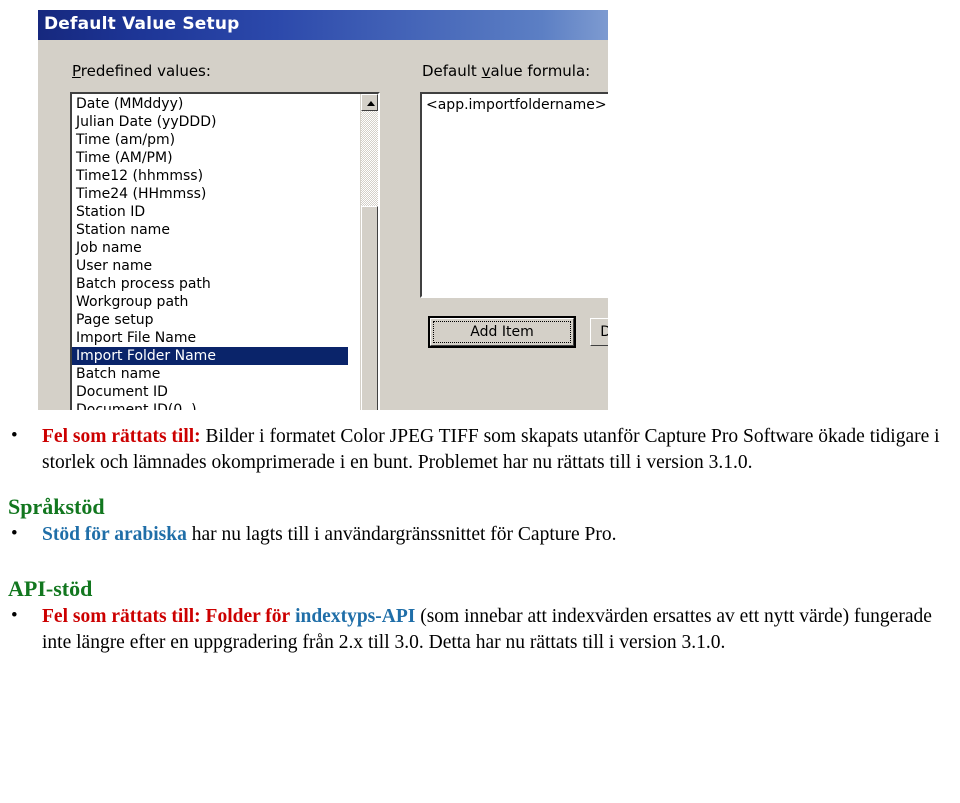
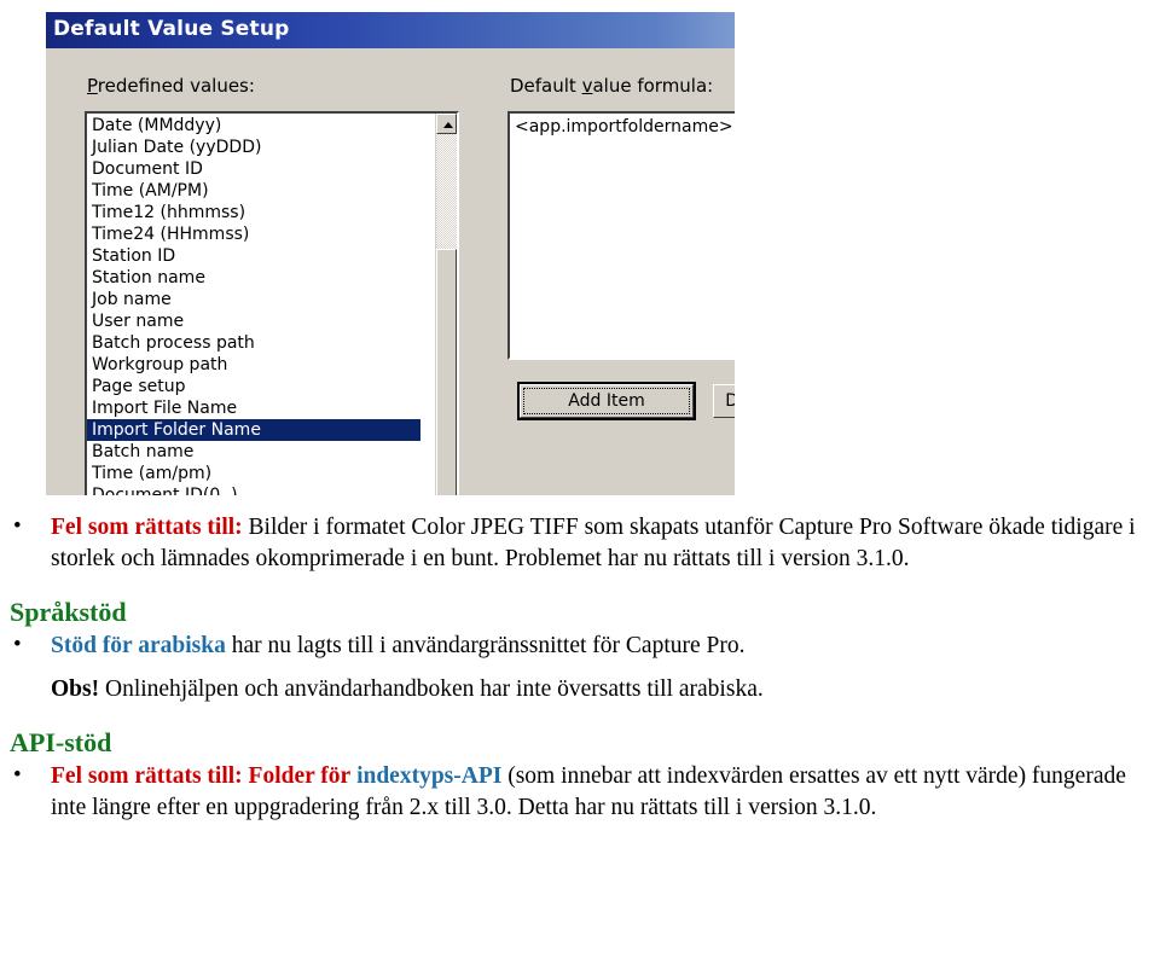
  Default Value Setup
  Predefined values:
  Date (MMddyy)
  Julian Date (yyDDD)
- Time (am/pm)
+ Document ID
  Time (AM/PM)
  Time12 (hhmmss)
  Time24 (HHmmss)
  Station ID
  Station name
  Job name
  User name
  Batch process path
  Workgroup path
  Page setup
  Import File Name
  Import Folder Name
  Batch name
- Document ID
+ Time (am/pm)
  Default value formula:
  <app.importfoldername>
  Add Item
  •
  Fel som rättats till: Bilder i formatet Color JPEG TIFF som skapats utanför Capture Pro Software ökade tidigare i storlek och lämnades okomprimerade i en bunt. Problemet har nu rättats till i version 3.1.0.
  Språkstöd
  •
  Stöd för arabiska har nu lagts till i användargränssnittet för Capture Pro.
+ Obs! Onlinehjälpen och användarhandboken har inte översatts till arabiska.
  API-stöd
  •
  Fel som rättats till: Folder för indextyps-API (som innebar att indexvärden ersattes av ett nytt värde) fungerade inte längre efter en uppgradering från 2.x till 3.0. Detta har nu rättats till i version 3.1.0.
